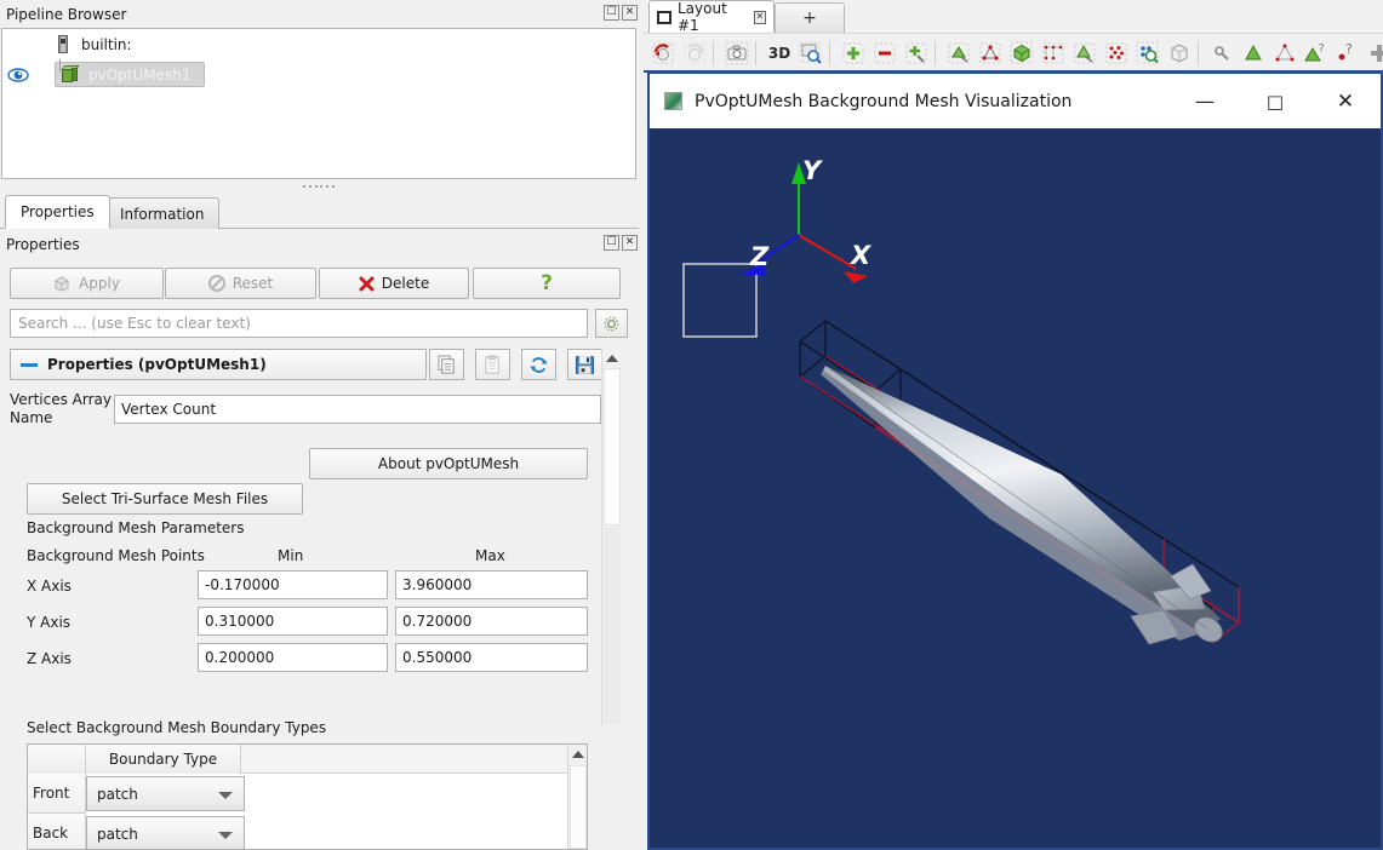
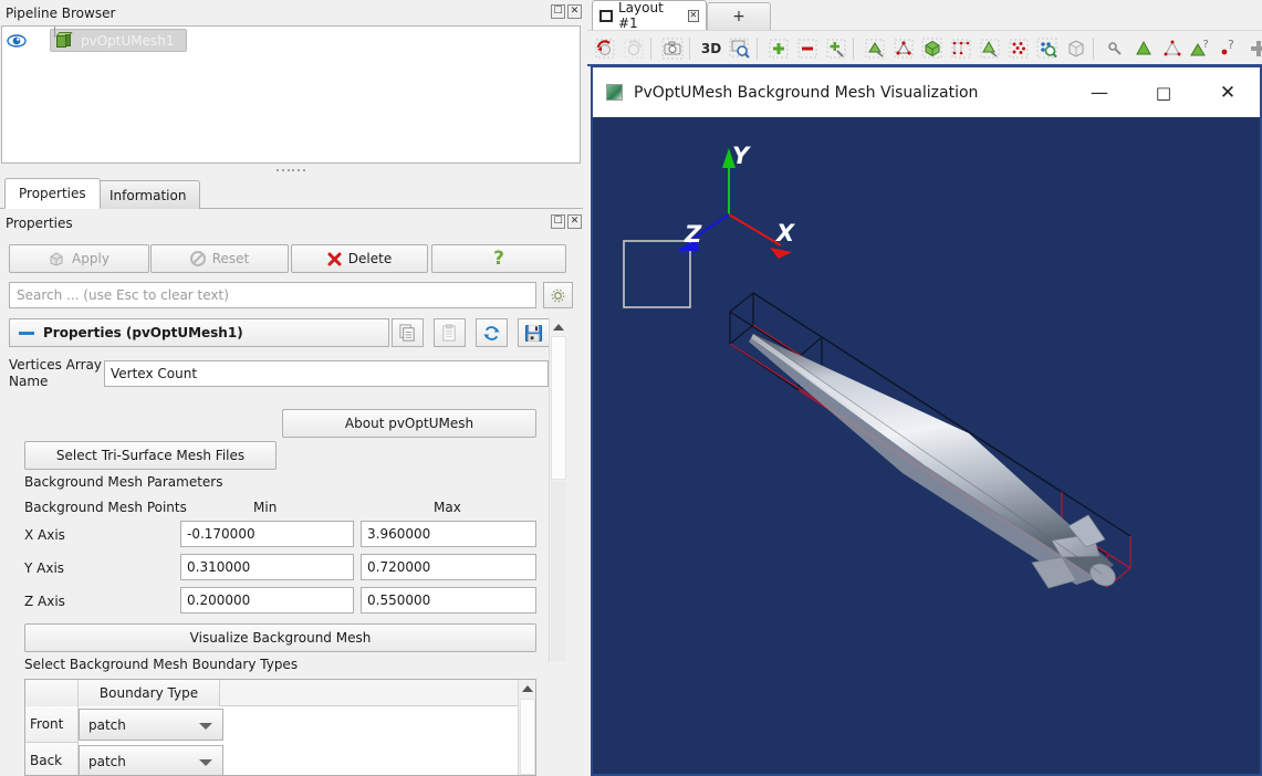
  Pipeline Browser
  ☐
  ✕
- builtin:
  pvOptUMesh1
  Properties
  Information
  Properties
  ☐
  ✕
  Apply
  Reset
  Delete
  ?
  Search ... (use Esc to clear text)
  Properties (pvOptUMesh1)
  Vertices Array Name
  Vertex Count
  About pvOptUMesh
  Select Tri-Surface Mesh Files
  Background Mesh Parameters
  Background Mesh Points
  Min
  Max
  X Axis
  -0.170000
  3.960000
  Y Axis
  0.310000
  0.720000
  Z Axis
  0.200000
  0.550000
+ Visualize Background Mesh
  Select Background Mesh Boundary Types
  Boundary Type
  Front
  patch
  Back
  patch
  Layout #1
  ✕
  +
  3D
  ?
  ?
  PvOptUMesh Background Mesh Visualization
  —
  □
  ✕
  Y
  X
  Z
